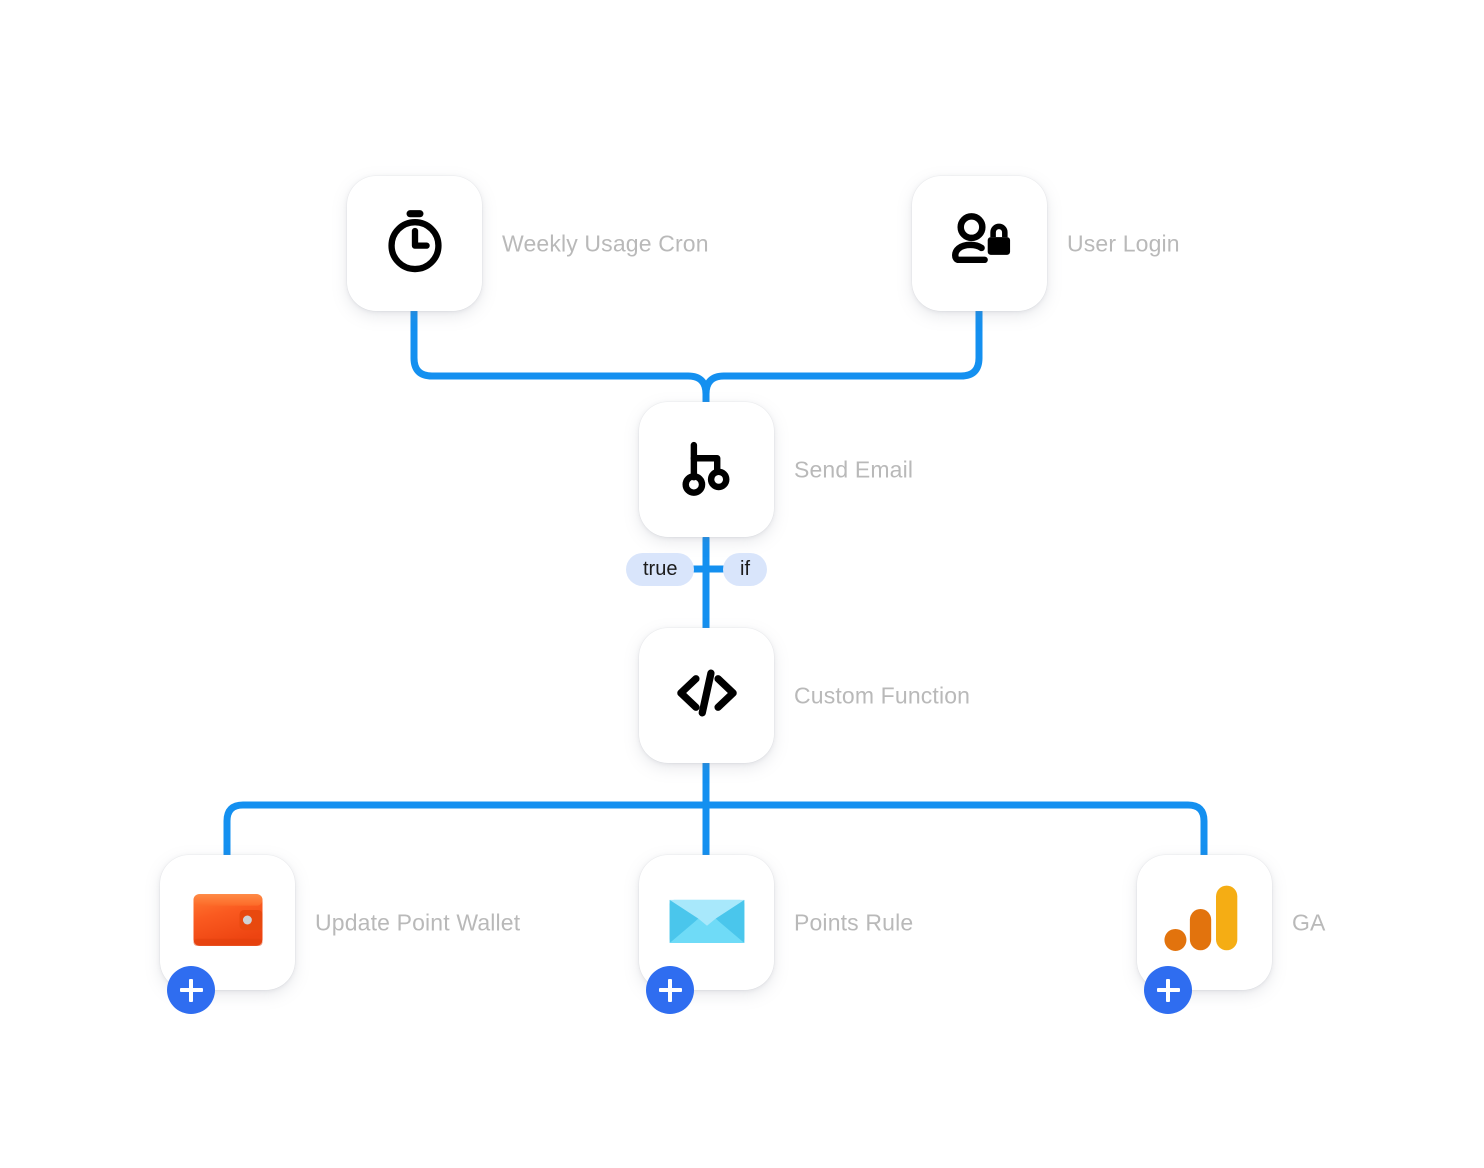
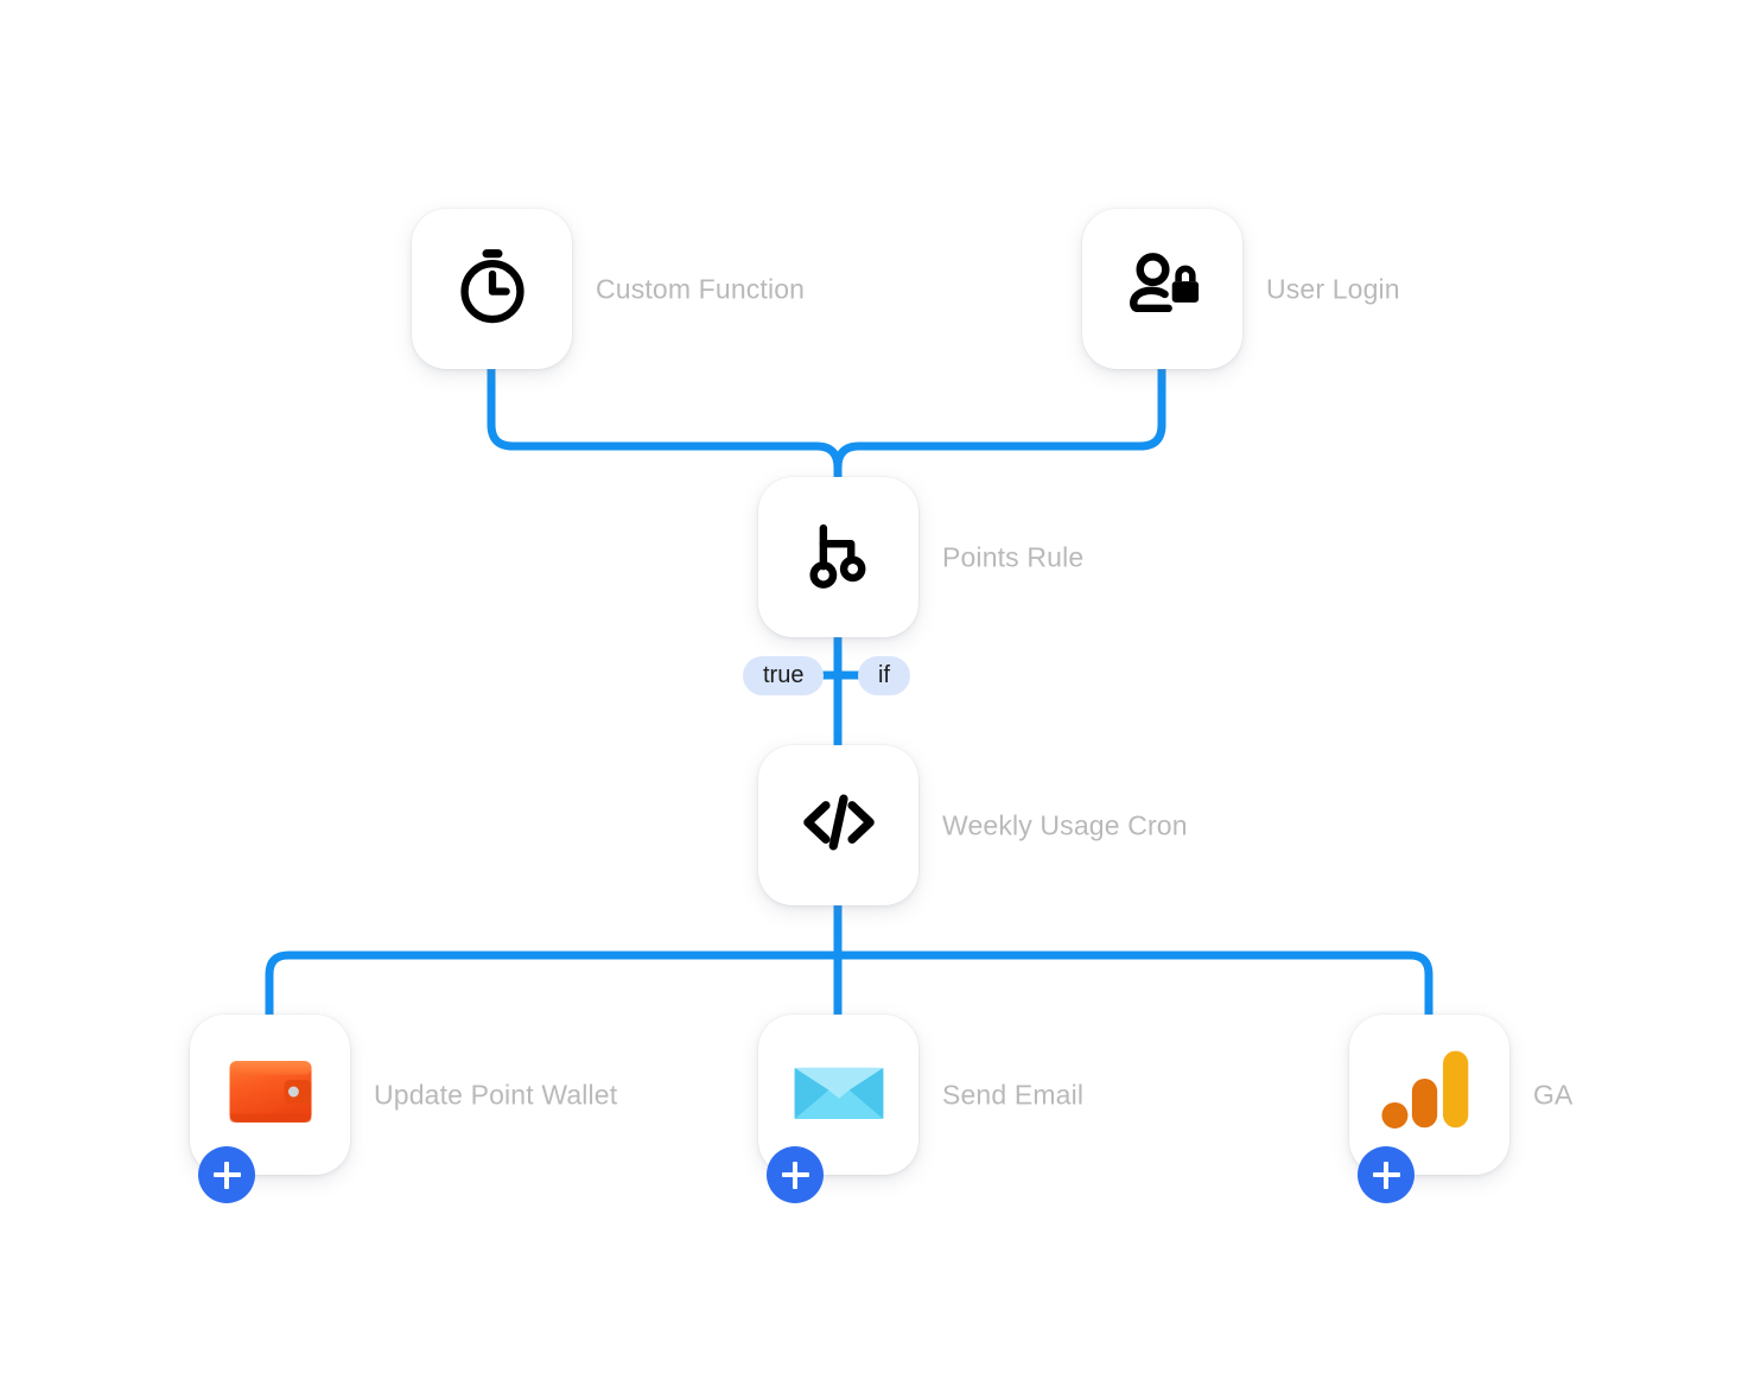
- Weekly Usage Cron
+ Custom Function
  User Login
- Send Email
+ Points Rule
  true
  if
- Custom Function
+ Weekly Usage Cron
  Update Point Wallet
- Points Rule
+ Send Email
  GA
